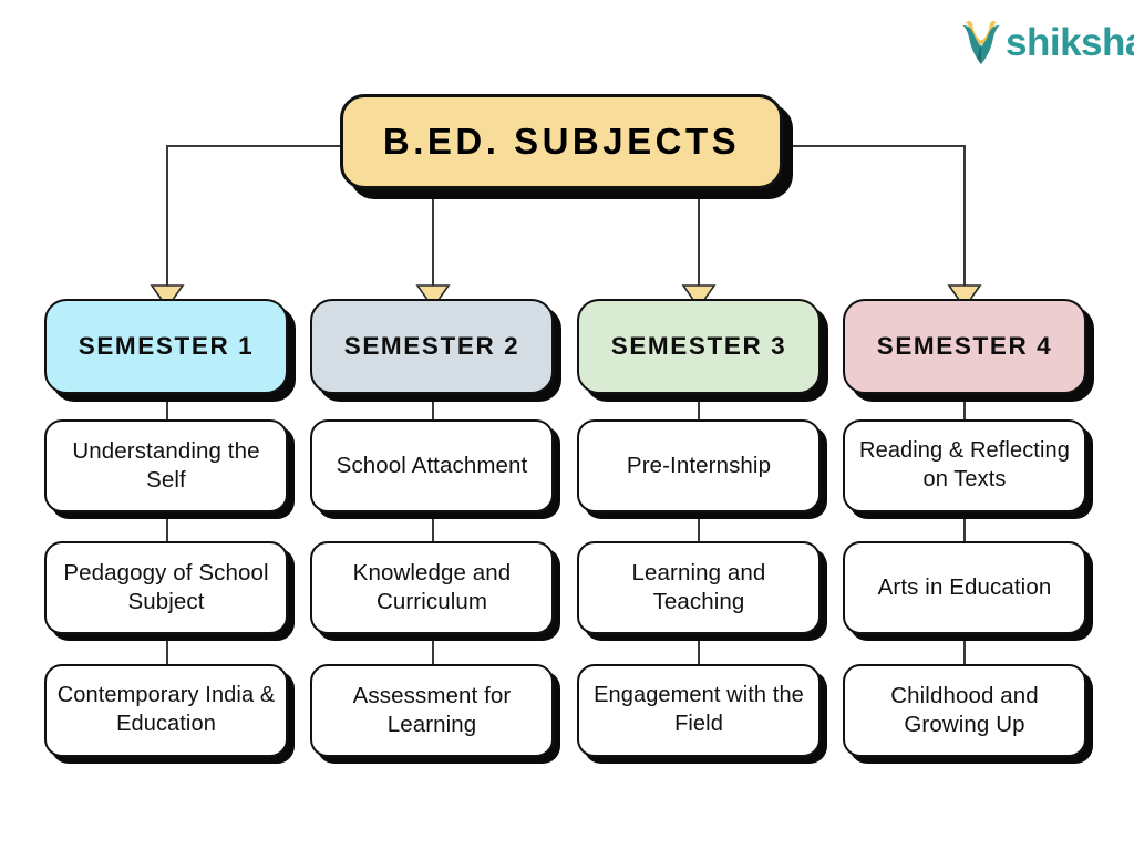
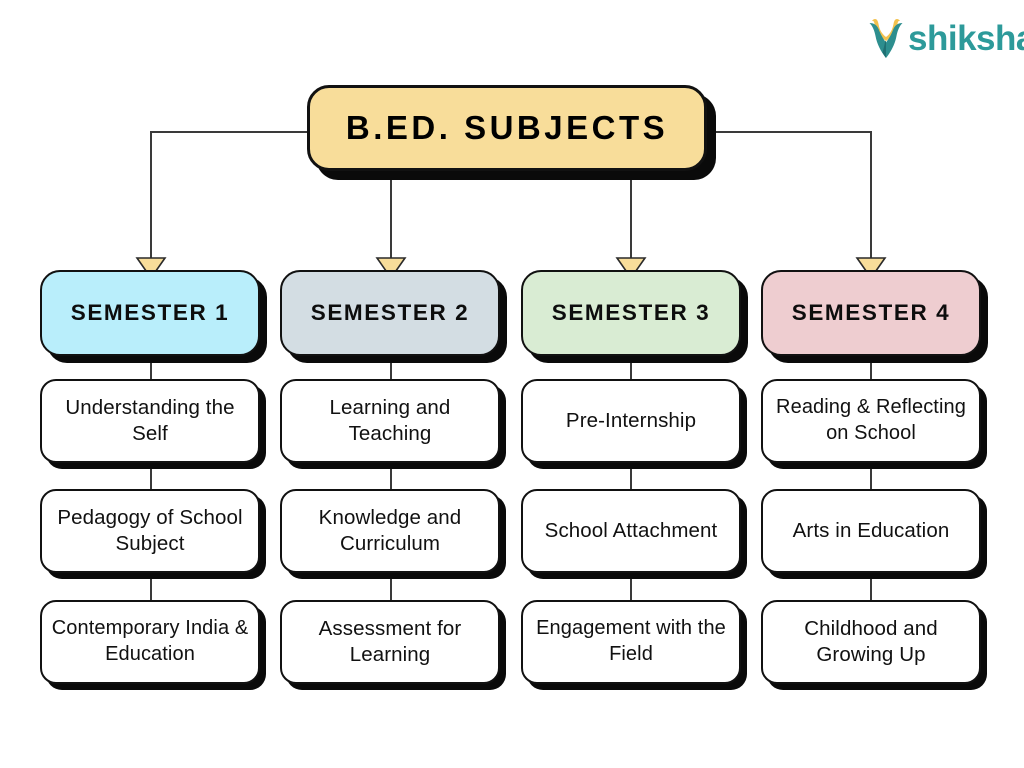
  shiksh
  B.ED. SUBJECTS
  SEMESTER 1
  SEMESTER 2
  SEMESTER 3
  SEMESTER 4
  Understanding the Self
  Pedagogy of School Subject
  Contemporary India & Education
- School Attachment
+ Learning and Teaching
  Knowledge and Curriculum
  Assessment for Learning
  Pre-Internship
- Learning and Teaching
+ School Attachment
  Engagement with the Field
- Reading & Reflecting on Texts
+ Reading & Reflecting on School
  Arts in Education
  Childhood and Growing Up
